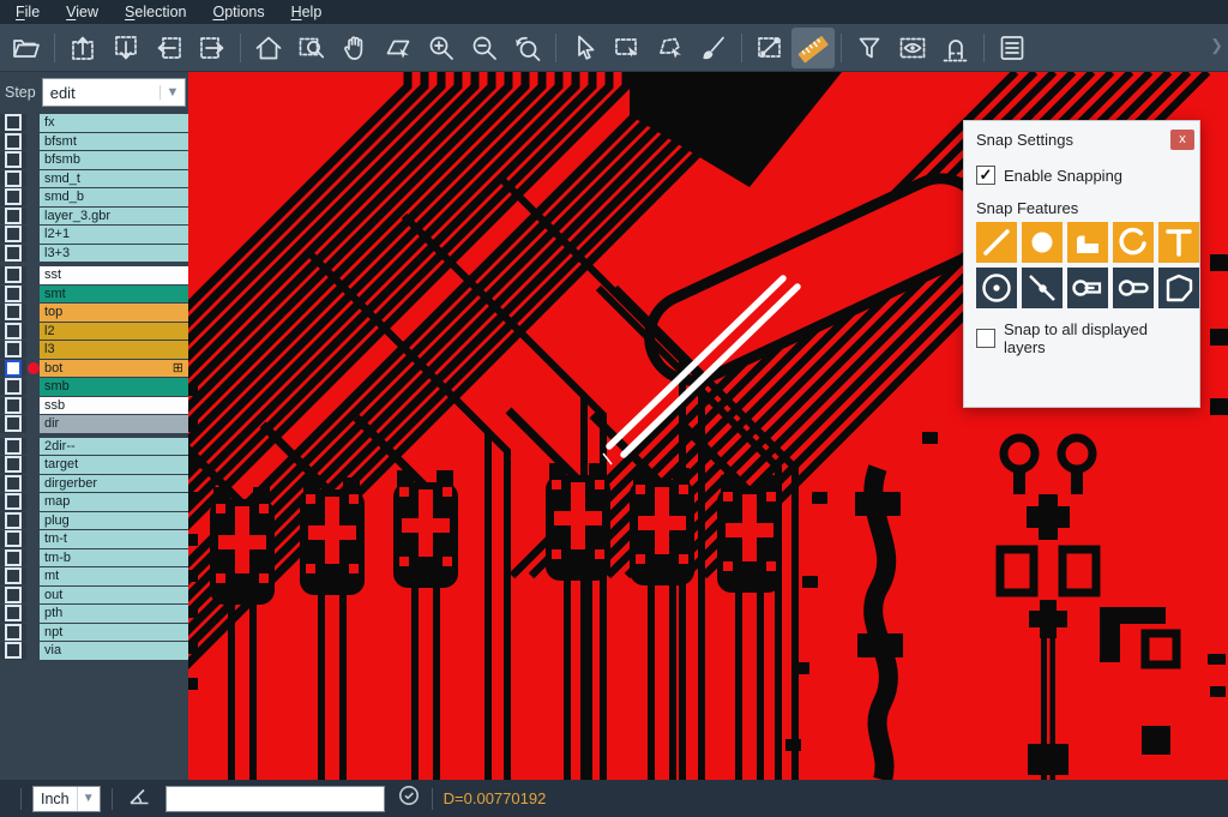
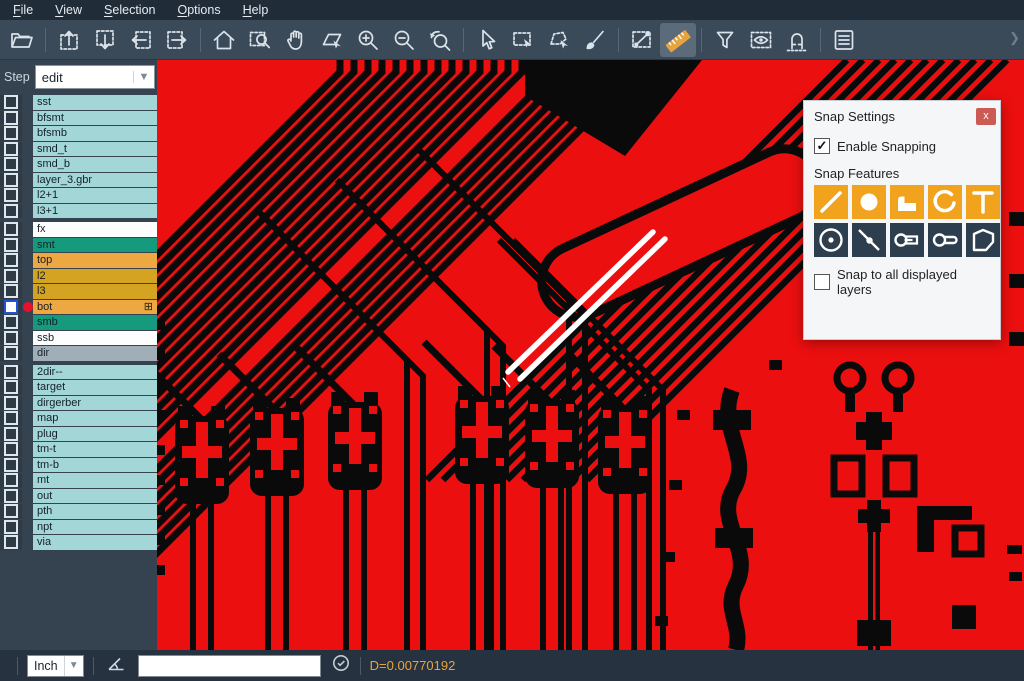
  File
  View
  Selection
  Options
  Help
  ❯
  Step
  edit
  ▼
- fx
+ sst
  bfsmt
  bfsmb
  smd_t
  smd_b
  layer_3.gbr
  l2+1
- l3+3
+ l3+1
- sst
+ fx
  smt
  top
  l2
  l3
  bot
  ⊞
  smb
  ssb
  dir
  2dir--
  target
  dirgerber
  map
  plug
  tm-t
  tm-b
  mt
  out
  pth
  npt
  via
  Snap Settings
  x
  ✓
  Enable Snapping
  Snap Features
  Snap to all displayed layers
  Inch
  ▼
  D=0.00770192
